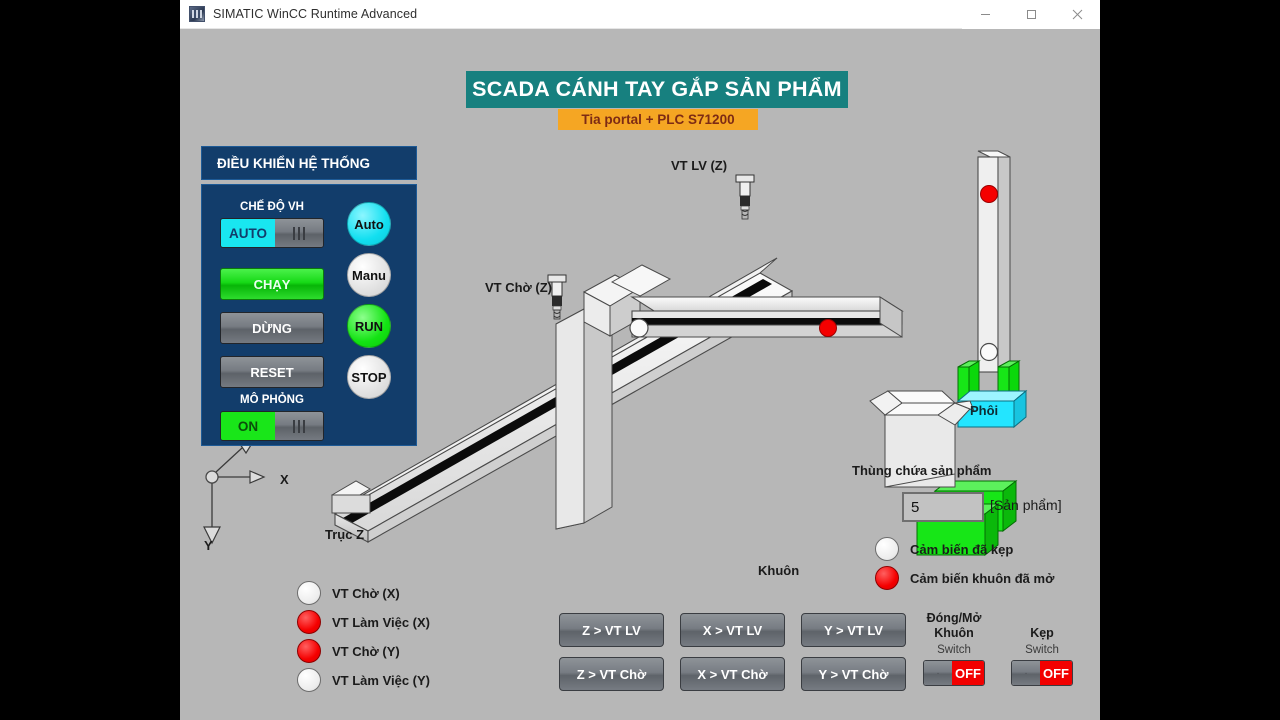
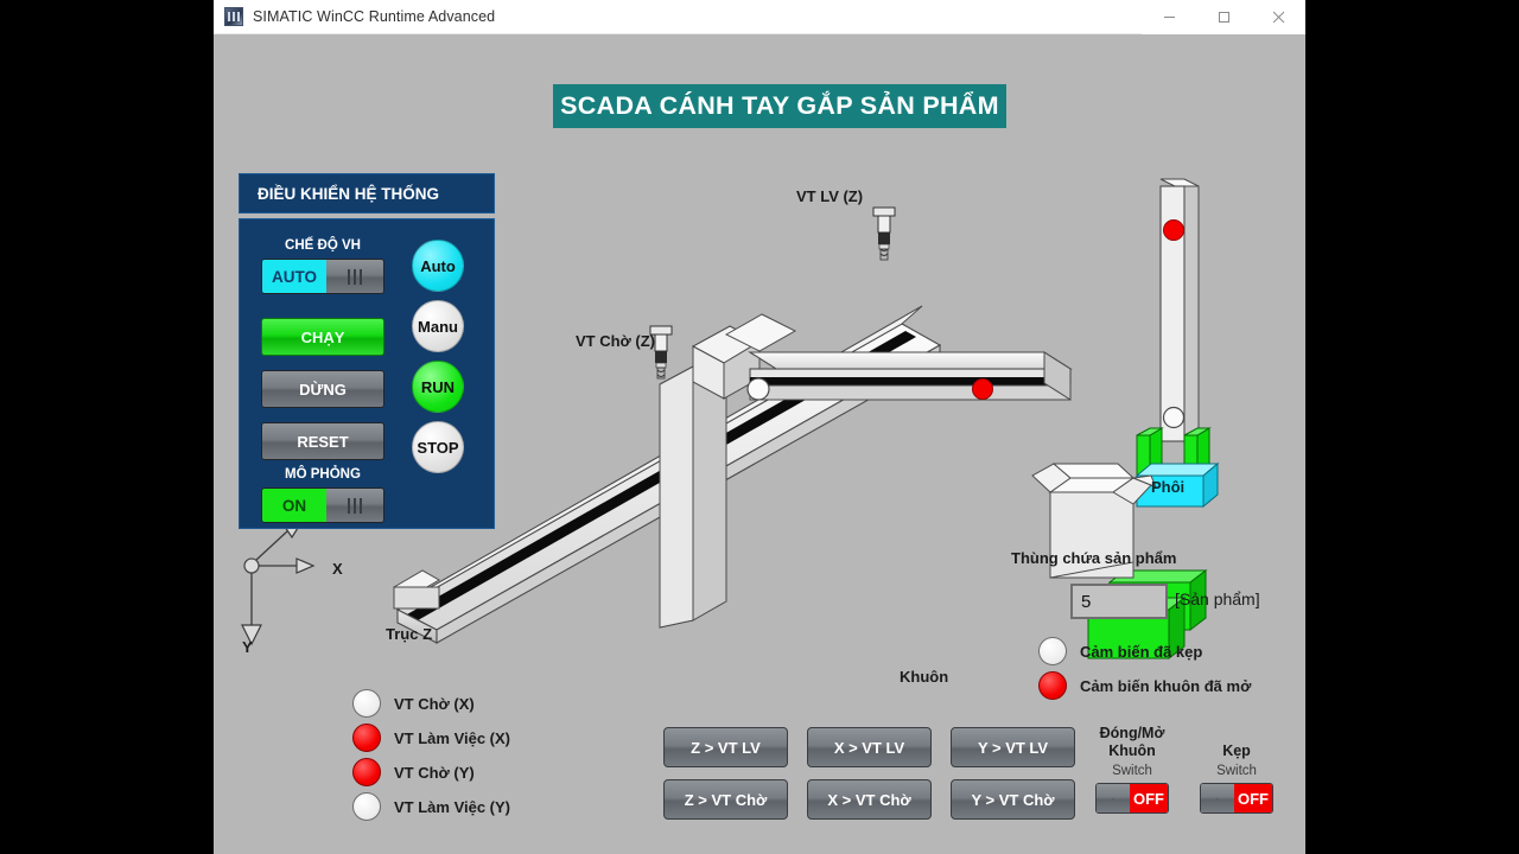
  SIMATIC WinCC Runtime Advanced
  SCADA CÁNH TAY GẮP SẢN PHẨM
- Tia portal + PLC S71200
  VT LV (Z)
  VT Chờ (Z)
  Trục Z
  Phôi
  Khuôn
  Thùng chứa sản phẩm
  X
  Y
  ĐIỀU KHIỂN HỆ THỐNG
  CHẾ ĐỘ VH
  AUTO
  CHẠY
  DỪNG
  RESET
  MÔ PHỎNG
  ON
  Auto
  Manu
  RUN
  STOP
  5
  [Sản phẩm]
  Cảm biến đã kẹp
  Cảm biến khuôn đã mở
  VT Chờ (X)
  VT Làm Việc (X)
  VT Chờ (Y)
  VT Làm Việc (Y)
  Z > VT LV
  X > VT LV
  Y > VT LV
  Z > VT Chờ
  X > VT Chờ
  Y > VT Chờ
  Đóng/Mở
  Khuôn
  Switch
  ·
  OFF
  Kẹp
  Switch
  ·
  OFF
